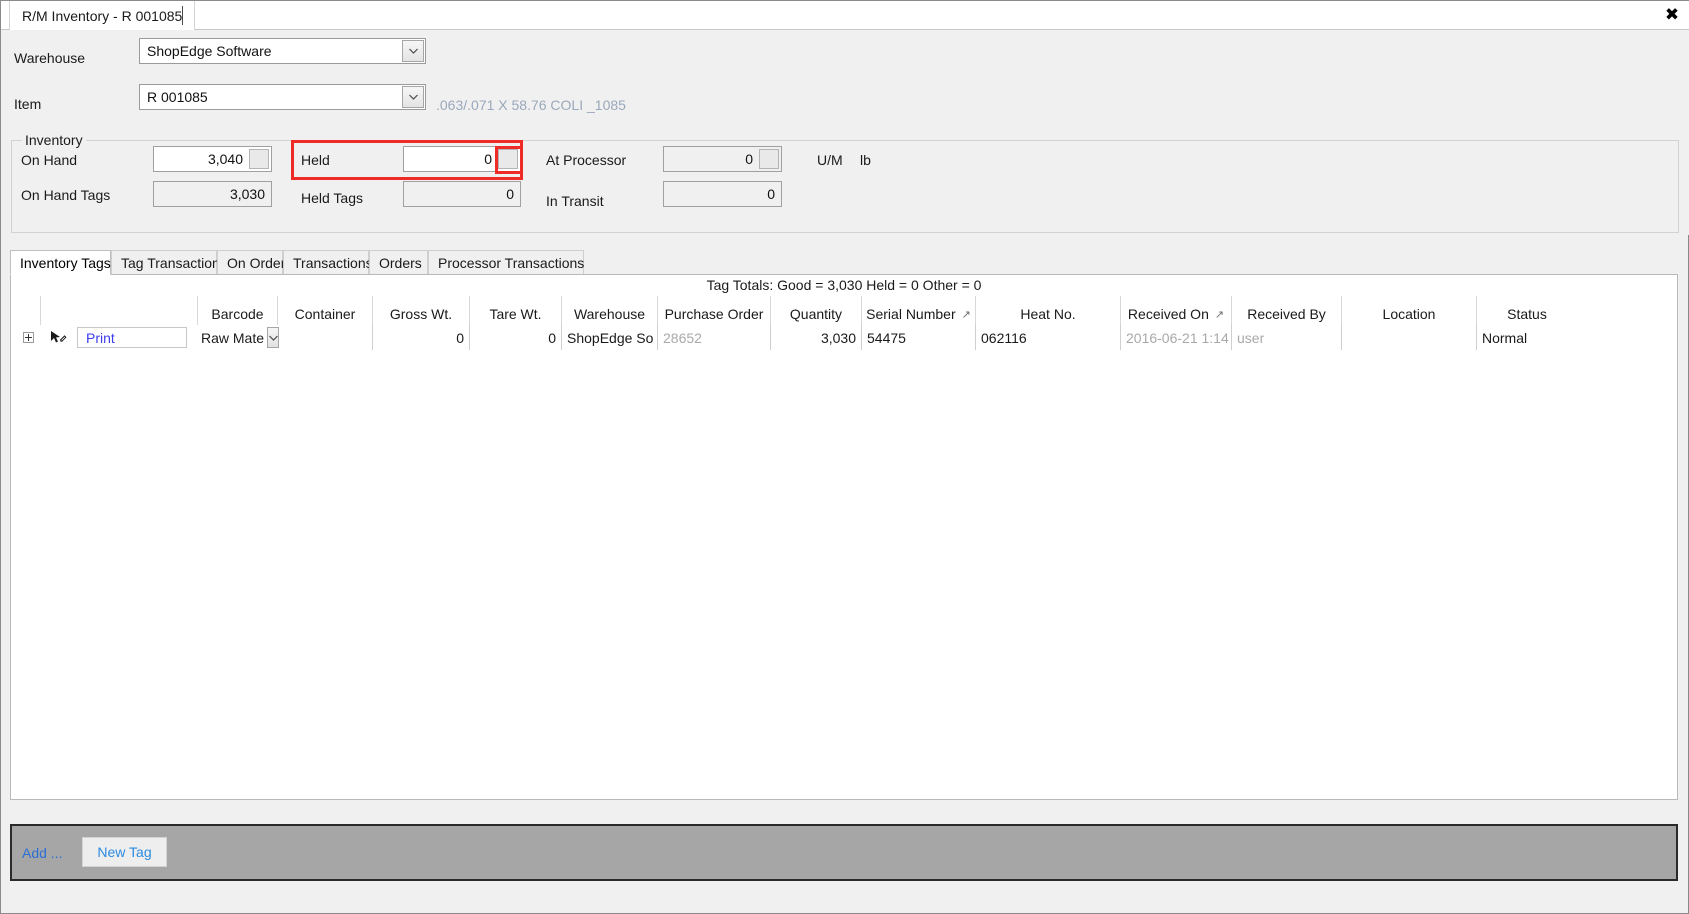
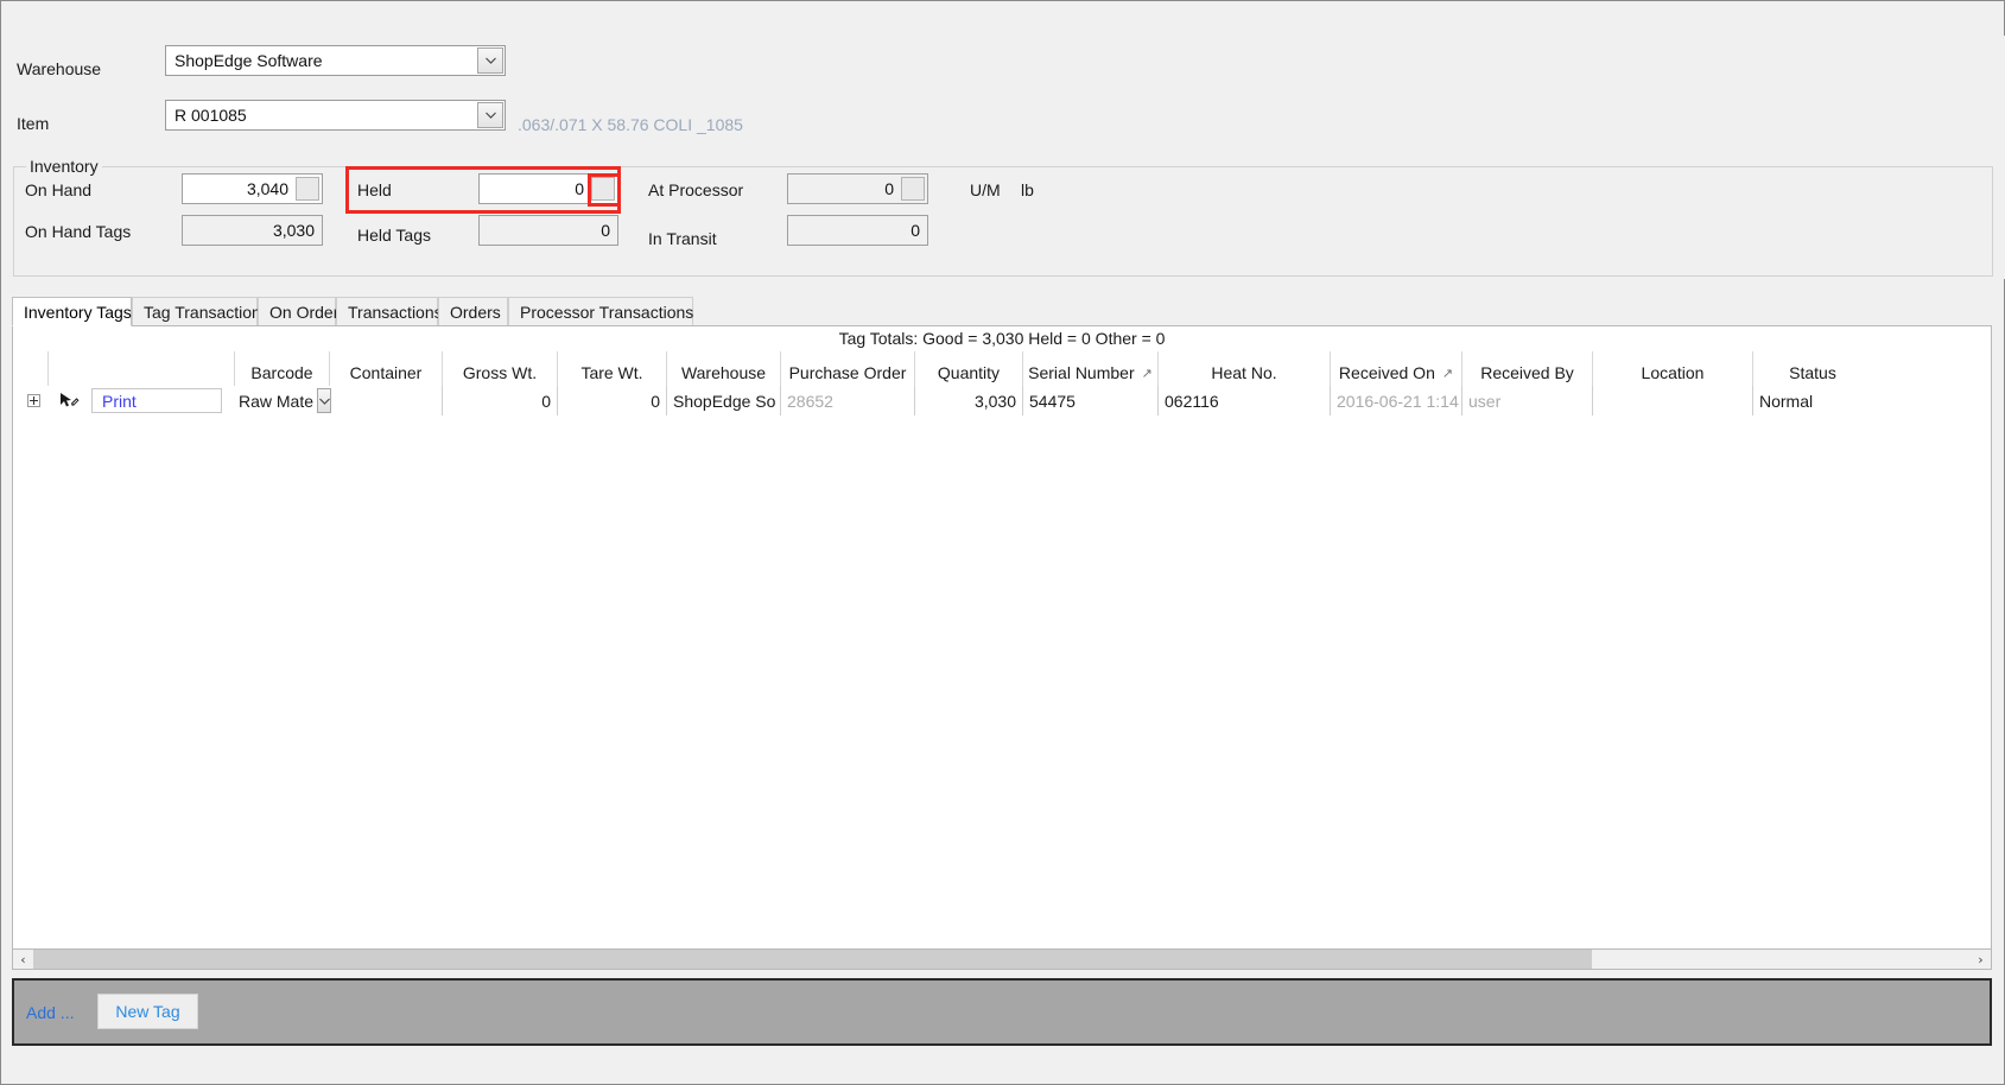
- R/M Inventory - R 001085
- ✖
  Warehouse
  ShopEdge Software
  Item
  R 001085
  .063/.071 X 58.76 COLI _1085
  Inventory
  On Hand
  3,040
  Held
  0
  At Processor
  0
  U/M
  lb
  On Hand Tags
  3,030
  Held Tags
  0
  In Transit
  0
  Inventory Tags
  Tag Transaction
  On Orde
  Transaction
  Orders
  Processor Transactions
  Tag Totals: Good = 3,030 Held = 0 Other = 0
  Barcode
  Container
  Gross Wt.
  Tare Wt.
  Warehouse
  Purchase Order
  Quantity
  Serial Number
  ↗
  Heat No.
  Received On
  ↗
  Received By
  Location
  Status
  Print
  Raw Mate
  0
  0
  ShopEdge So
  28652
  3,030
  54475
  062116
  2016-06-21 1:14
  user
  Normal
+ ‹
+ ›
  Add ...
  New Tag
